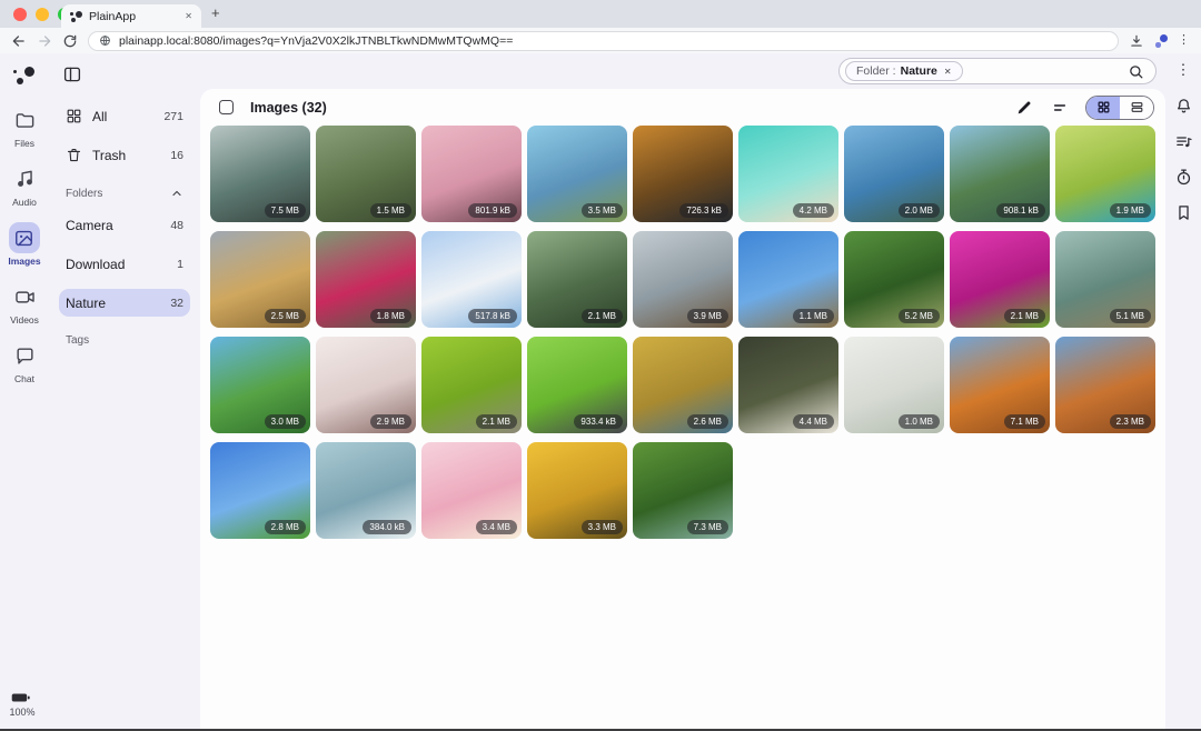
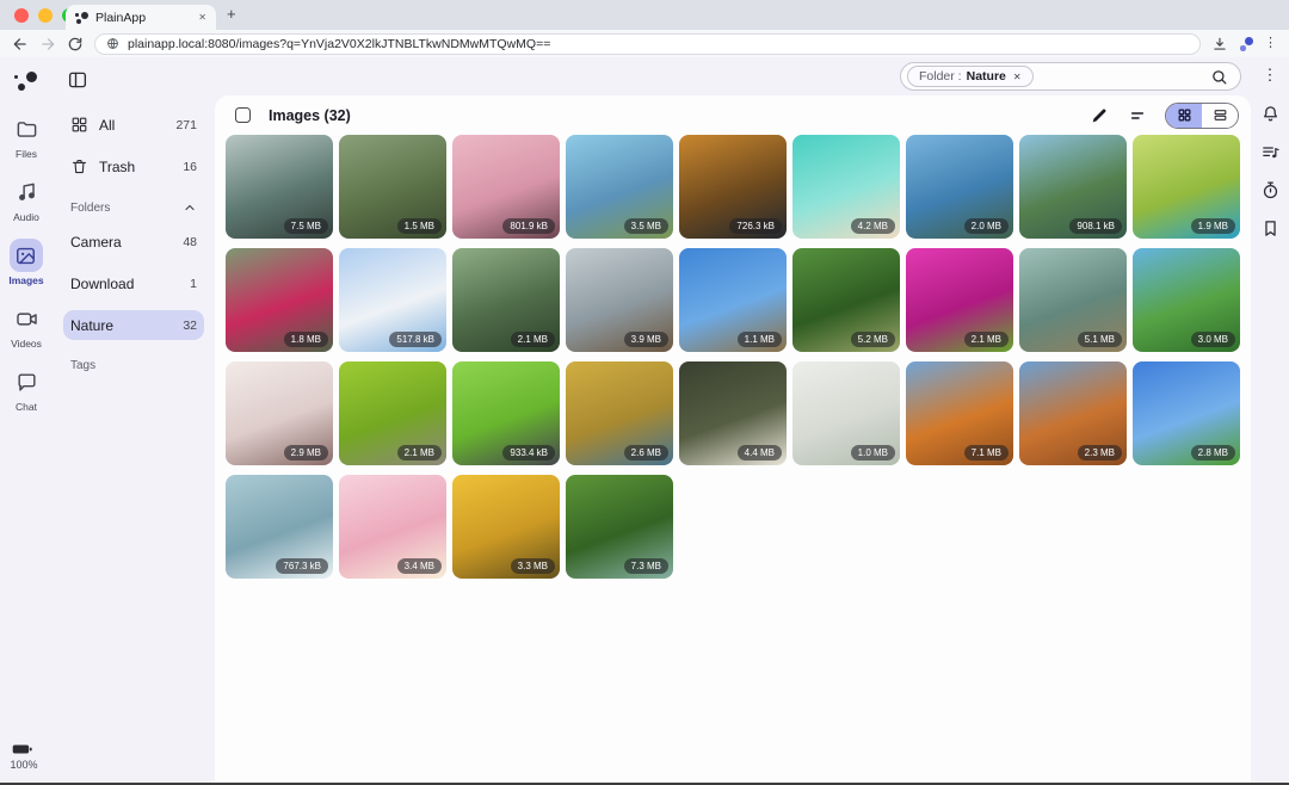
  PlainApp
  ✕
  +
  plainapp.local:8080/images?q=YnVja2V0X2lkJTNBLTkwNDMwMTQwMQ==
  ⋮
  Files
  Audio
  Images
  Videos
  Chat
  100%
  All
  271
  Trash
  16
  Folders
  Camera
  48
  Download
  1
  Nature
  32
  Tags
  Folder :
  Nature
  ✕
  Images (32)
  7.5 MB
  1.5 MB
  801.9 kB
  3.5 MB
  726.3 kB
  4.2 MB
  2.0 MB
  908.1 kB
  1.9 MB
- 2.5 MB
  1.8 MB
  517.8 kB
  2.1 MB
  3.9 MB
  1.1 MB
  5.2 MB
  2.1 MB
  5.1 MB
  3.0 MB
  2.9 MB
  2.1 MB
  933.4 kB
  2.6 MB
  4.4 MB
  1.0 MB
  7.1 MB
  2.3 MB
  2.8 MB
- 384.0 kB
+ 767.3 kB
  3.4 MB
  3.3 MB
  7.3 MB
  ⋮
